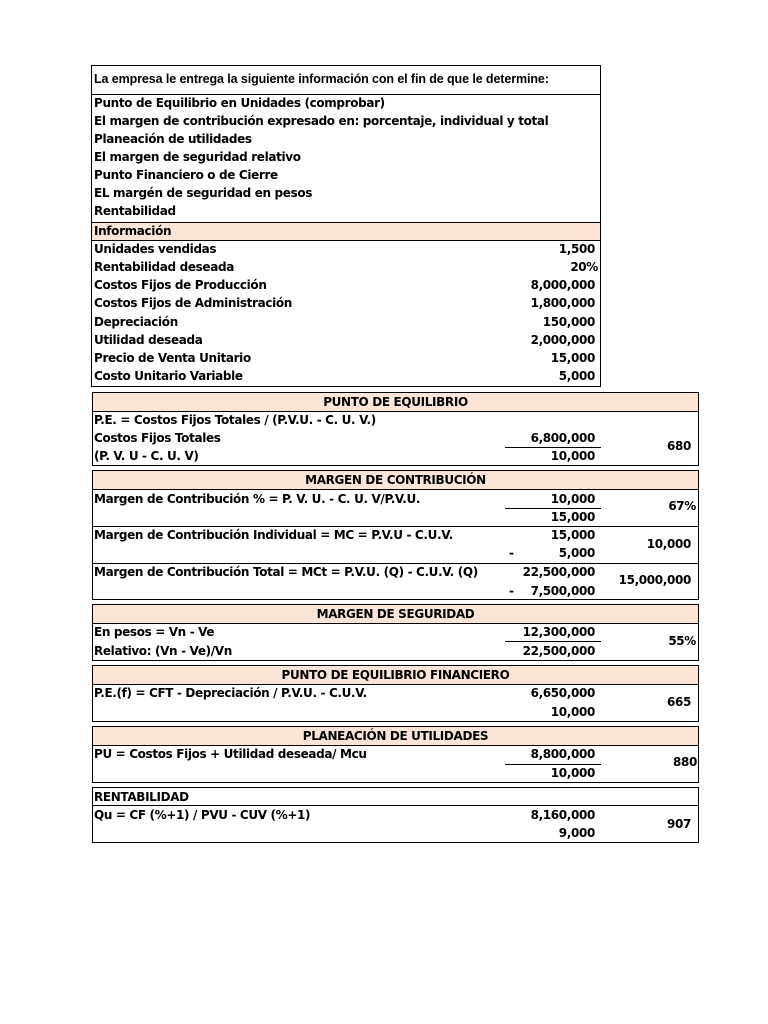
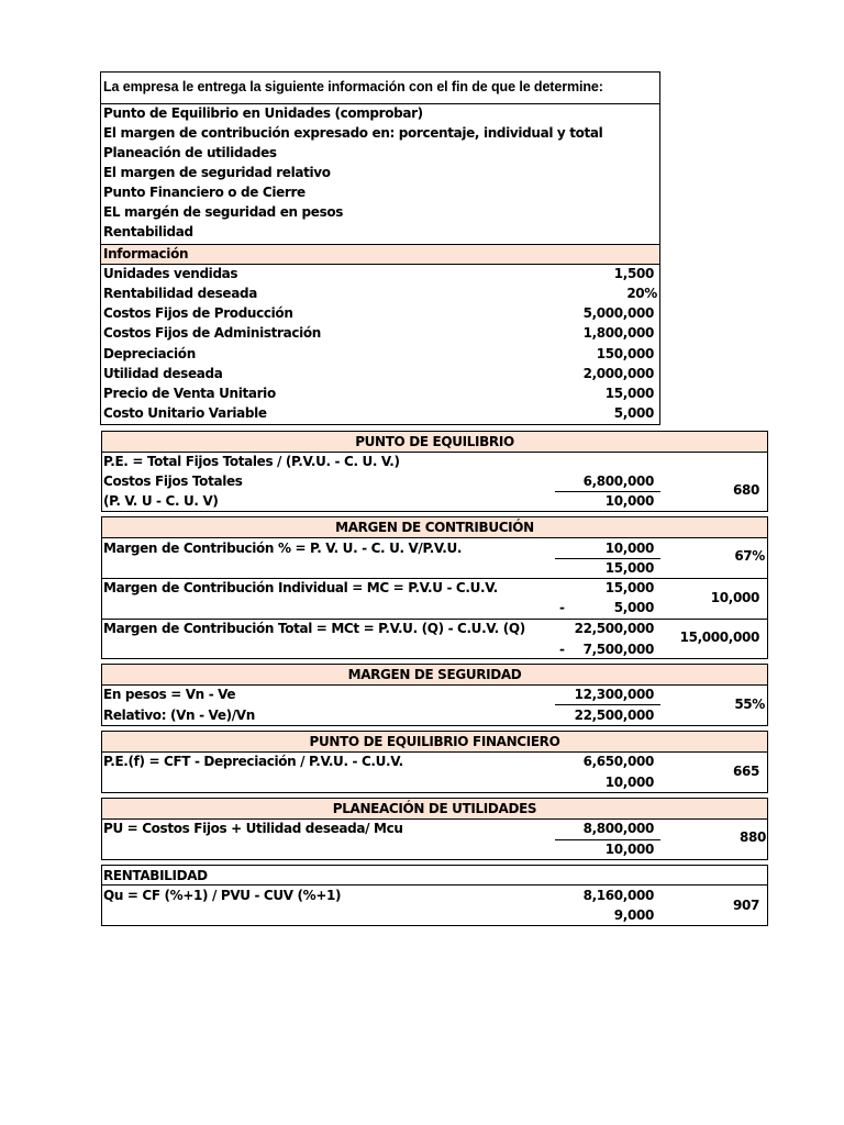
  La empresa le entrega la siguiente información con el fin de que le determine:
  Punto de Equilibrio en Unidades (comprobar)
  El margen de contribución expresado en: porcentaje, individual y total
  Planeación de utilidades
  El margen de seguridad relativo
  Punto Financiero o de Cierre
  EL margén de seguridad en pesos
  Rentabilidad
  Información
  Unidades vendidas
  1,500
  Rentabilidad deseada
  20%
  Costos Fijos de Producción
- 8,000,000
+ 5,000,000
  Costos Fijos de Administración
  1,800,000
  Depreciación
  150,000
  Utilidad deseada
  2,000,000
  Precio de Venta Unitario
  15,000
  Costo Unitario Variable
  5,000
  PUNTO DE EQUILIBRIO
- P.E. = Costos Fijos Totales / (P.V.U. - C. U. V.)
+ P.E. = Total Fijos Totales / (P.V.U. - C. U. V.)
  Costos Fijos Totales
  (P. V. U - C. U. V)
  6,800,000
  10,000
  680
  MARGEN DE CONTRIBUCIÓN
  Margen de Contribución % = P. V. U. - C. U. V/P.V.U.
  10,000
  15,000
  67%
  Margen de Contribución Individual = MC = P.V.U - C.U.V.
  15,000
  -
  5,000
  10,000
  Margen de Contribución Total = MCt = P.V.U. (Q) - C.U.V. (Q)
  22,500,000
  -
  7,500,000
  15,000,000
  MARGEN DE SEGURIDAD
  En pesos = Vn - Ve
  Relativo: (Vn - Ve)/Vn
  12,300,000
  22,500,000
  55%
  PUNTO DE EQUILIBRIO FINANCIERO
  P.E.(f) = CFT - Depreciación / P.V.U. - C.U.V.
  6,650,000
  10,000
  665
  PLANEACIÓN DE UTILIDADES
  PU = Costos Fijos + Utilidad deseada/ Mcu
  8,800,000
  10,000
  880
  RENTABILIDAD
  Qu = CF (%+1) / PVU - CUV (%+1)
  8,160,000
  9,000
  907
